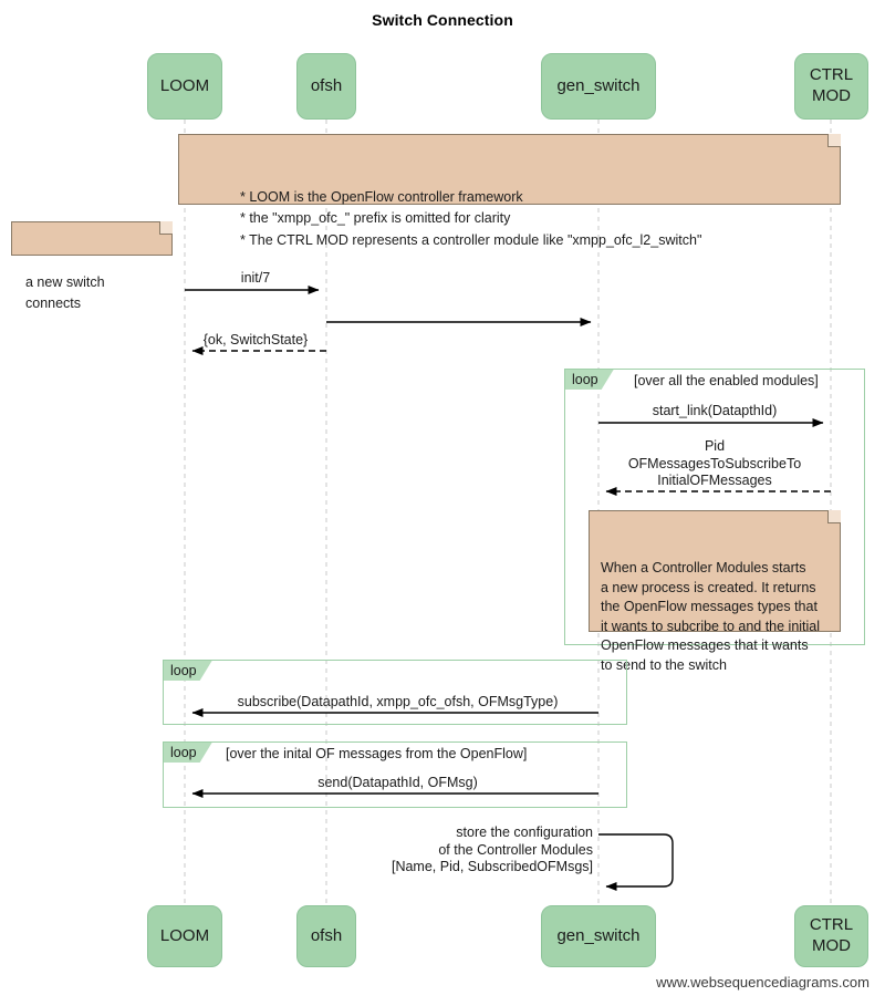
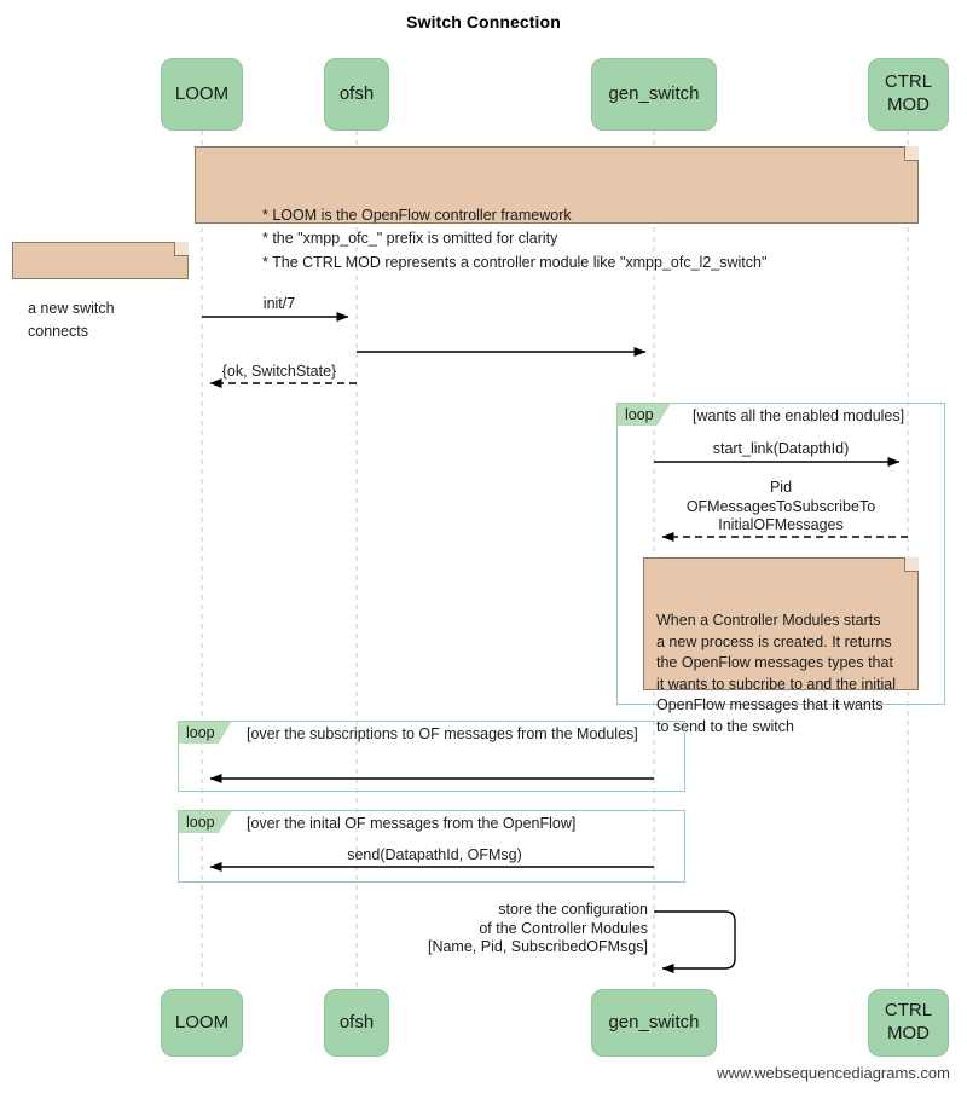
  Switch Connection
  LOOM
  ofsh
  gen_switch
  CTRL
  MOD
  * LOOM is the OpenFlow controller framework
  * the "xmpp_ofc_" prefix is omitted for clarity
  * The CTRL MOD represents a controller module like "xmpp_ofc_l2_switch"
  a new switch connects
  init/7
  {ok, SwitchState}
  start_link(DatapthId)
  Pid
  OFMessagesToSubscribeTo
  InitialOFMessages
- subscribe(DatapathId, xmpp_ofc_ofsh, OFMsgType)
  send(DatapathId, OFMsg)
  store the configuration
  of the Controller Modules
  [Name, Pid, SubscribedOFMsgs]
  loop
- [over all the enabled modules]
+ [wants all the enabled modules]
  When a Controller Modules starts
  a new process is created. It returns
  the OpenFlow messages types that
  it wants to subcribe to and the initial
  OpenFlow messages that it wants
  to send to the switch
  loop
+ [over the subscriptions to OF messages from the Modules]
  loop
  [over the inital OF messages from the OpenFlow]
  LOOM
  ofsh
  gen_switch
  CTRL
  MOD
  www.websequencediagrams.com
